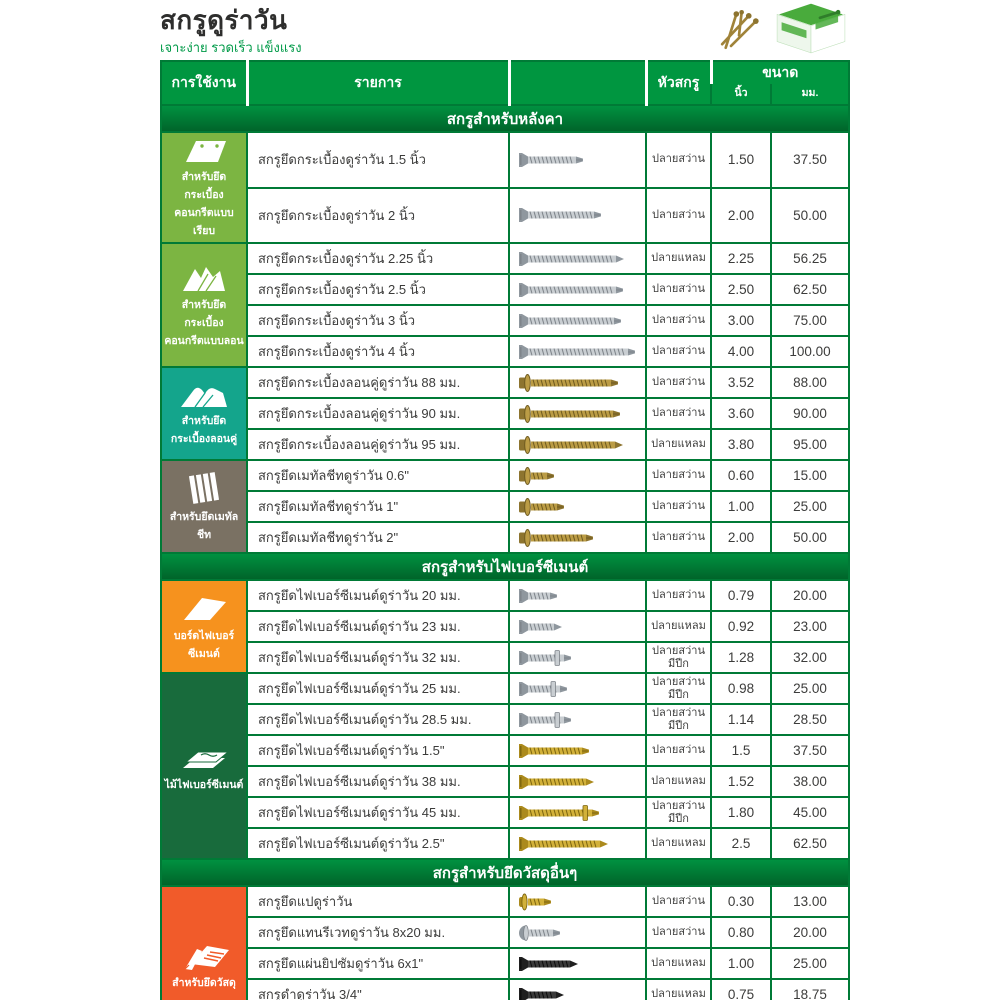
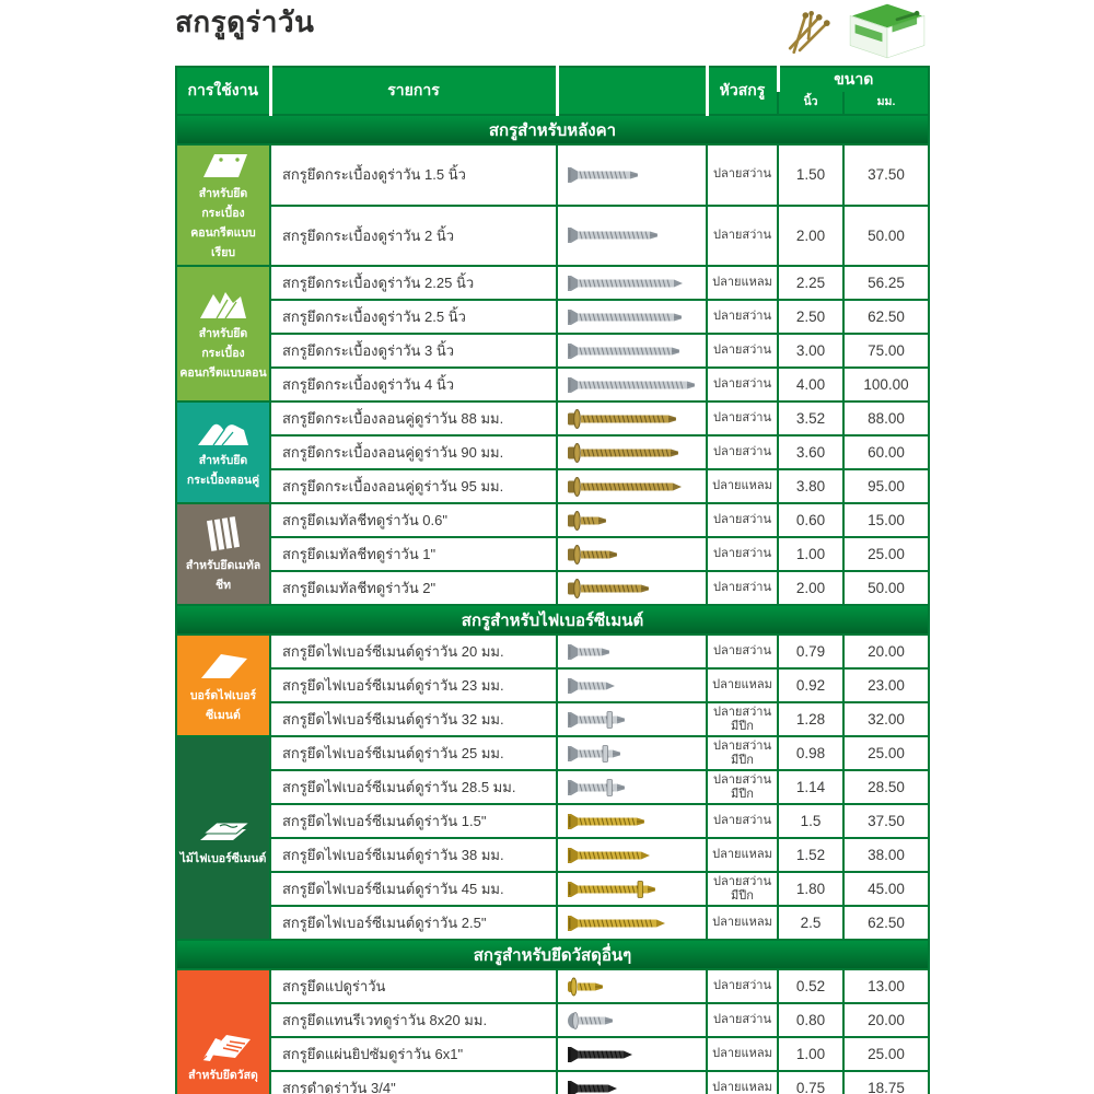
  สกรูดูร่าวัน
- เจาะง่าย รวดเร็ว แข็งแรง
  การใช้งาน	รายการ		หัวสกรู	ขนาด
  นิ้ว	มม.
  สกรูสำหรับหลังคา
  สำหรับยึดกระเบื้องคอนกรีตแบบเรียบ	สกรูยึดกระเบื้องดูร่าวัน 1.5 นิ้ว		ปลายสว่าน	1.50	37.50
  สกรูยึดกระเบื้องดูร่าวัน 2 นิ้ว		ปลายสว่าน	2.00	50.00
  สำหรับยึดกระเบื้องคอนกรีตแบบลอน	สกรูยึดกระเบื้องดูร่าวัน 2.25 นิ้ว		ปลายแหลม	2.25	56.25
  สกรูยึดกระเบื้องดูร่าวัน 2.5 นิ้ว		ปลายสว่าน	2.50	62.50
  สกรูยึดกระเบื้องดูร่าวัน 3 นิ้ว		ปลายสว่าน	3.00	75.00
  สกรูยึดกระเบื้องดูร่าวัน 4 นิ้ว		ปลายสว่าน	4.00	100.00
  สำหรับยึดกระเบื้องลอนคู่	สกรูยึดกระเบื้องลอนคู่ดูร่าวัน 88 มม.		ปลายสว่าน	3.52	88.00
- สกรูยึดกระเบื้องลอนคู่ดูร่าวัน 90 มม.		ปลายสว่าน	3.60	90.00
+ สกรูยึดกระเบื้องลอนคู่ดูร่าวัน 90 มม.		ปลายสว่าน	3.60	60.00
  สกรูยึดกระเบื้องลอนคู่ดูร่าวัน 95 มม.		ปลายแหลม	3.80	95.00
  สำหรับยึดเมทัลชีท	สกรูยึดเมทัลชีทดูร่าวัน 0.6"		ปลายสว่าน	0.60	15.00
  สกรูยึดเมทัลชีทดูร่าวัน 1"		ปลายสว่าน	1.00	25.00
  สกรูยึดเมทัลชีทดูร่าวัน 2"		ปลายสว่าน	2.00	50.00
  สกรูสำหรับไฟเบอร์ซีเมนต์
  บอร์ดไฟเบอร์ซีเมนต์	สกรูยึดไฟเบอร์ซีเมนต์ดูร่าวัน 20 มม.		ปลายสว่าน	0.79	20.00
  สกรูยึดไฟเบอร์ซีเมนต์ดูร่าวัน 23 มม.		ปลายแหลม	0.92	23.00
  สกรูยึดไฟเบอร์ซีเมนต์ดูร่าวัน 32 มม.		ปลายสว่าน มีปีก	1.28	32.00
  ไม้ไฟเบอร์ซีเมนต์	สกรูยึดไฟเบอร์ซีเมนต์ดูร่าวัน 25 มม.		ปลายสว่าน มีปีก	0.98	25.00
  สกรูยึดไฟเบอร์ซีเมนต์ดูร่าวัน 28.5 มม.		ปลายสว่าน มีปีก	1.14	28.50
  สกรูยึดไฟเบอร์ซีเมนต์ดูร่าวัน 1.5"		ปลายสว่าน	1.5	37.50
  สกรูยึดไฟเบอร์ซีเมนต์ดูร่าวัน 38 มม.		ปลายแหลม	1.52	38.00
  สกรูยึดไฟเบอร์ซีเมนต์ดูร่าวัน 45 มม.		ปลายสว่าน มีปีก	1.80	45.00
  สกรูยึดไฟเบอร์ซีเมนต์ดูร่าวัน 2.5"		ปลายแหลม	2.5	62.50
  สกรูสำหรับยึดวัสดุอื่นๆ
- สำหรับยึดวัสดุ	สกรูยึดแปดูร่าวัน		ปลายสว่าน	0.30	13.00
+ สำหรับยึดวัสดุ	สกรูยึดแปดูร่าวัน		ปลายสว่าน	0.52	13.00
  สกรูยึดแทนรีเวทดูร่าวัน 8x20 มม.		ปลายสว่าน	0.80	20.00
  สกรูยึดแผ่นยิปซัมดูร่าวัน 6x1"		ปลายแหลม	1.00	25.00
  สกรูดำดูร่าวัน 3/4"		ปลายแหลม	0.75	18.75
